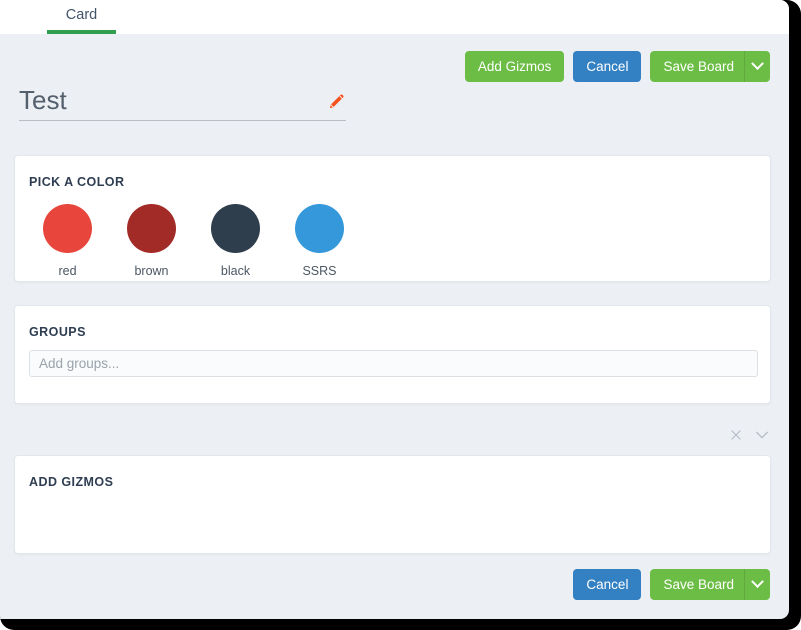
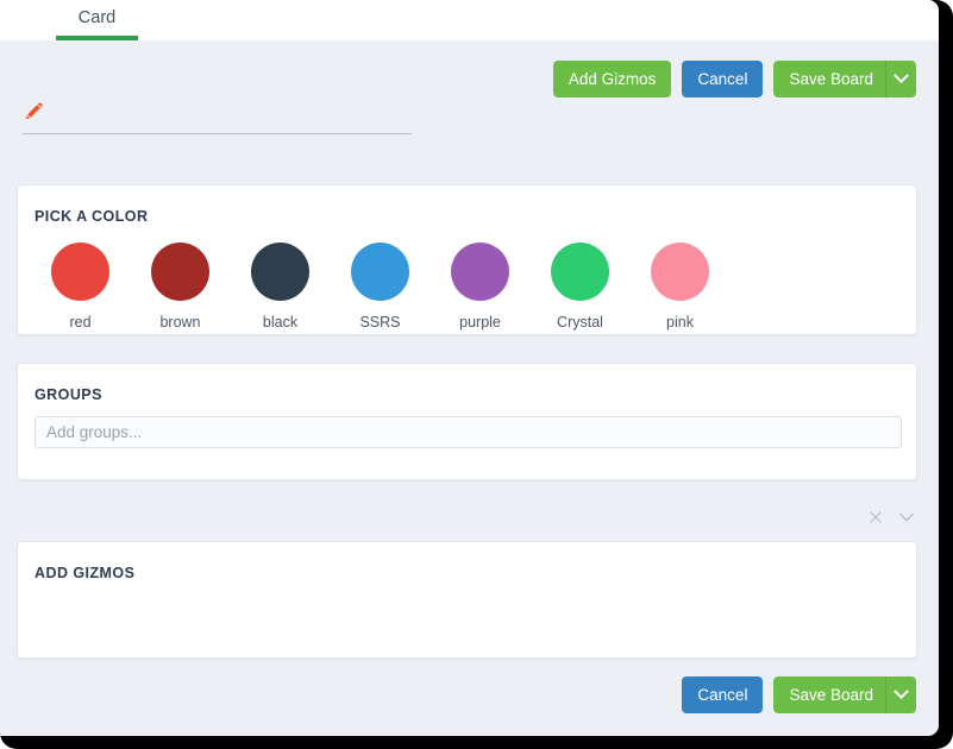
  Card
  Add Gizmos
  Cancel
  Save Board
- Test
  PICK A COLOR
  red
  brown
  black
  SSRS
+ purple
+ Crystal
+ pink
  GROUPS
  Add groups...
  ADD GIZMOS
  Cancel
  Save Board
